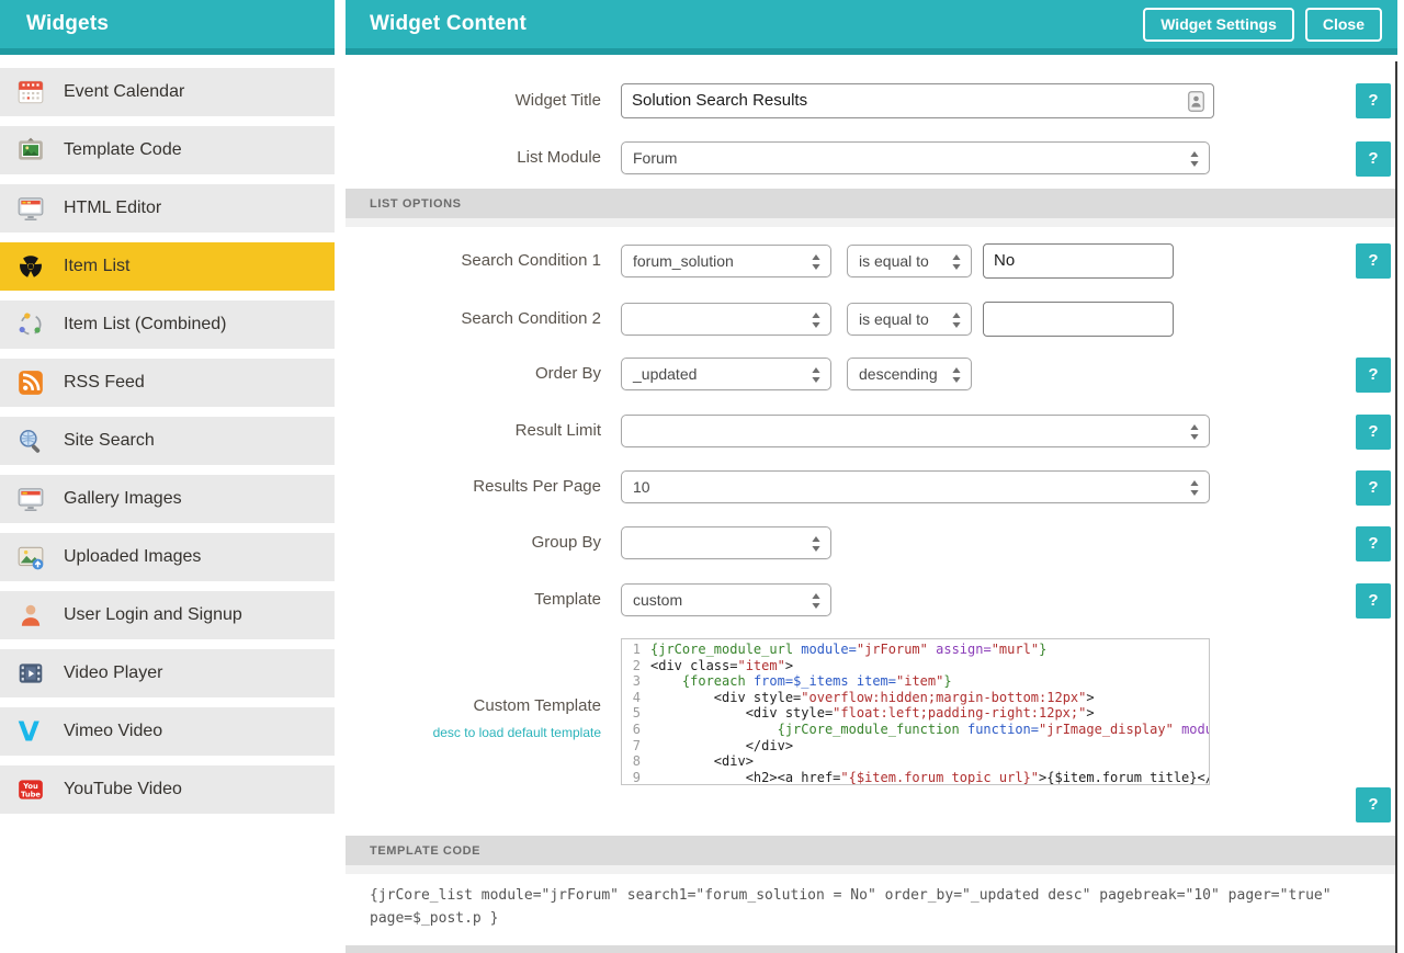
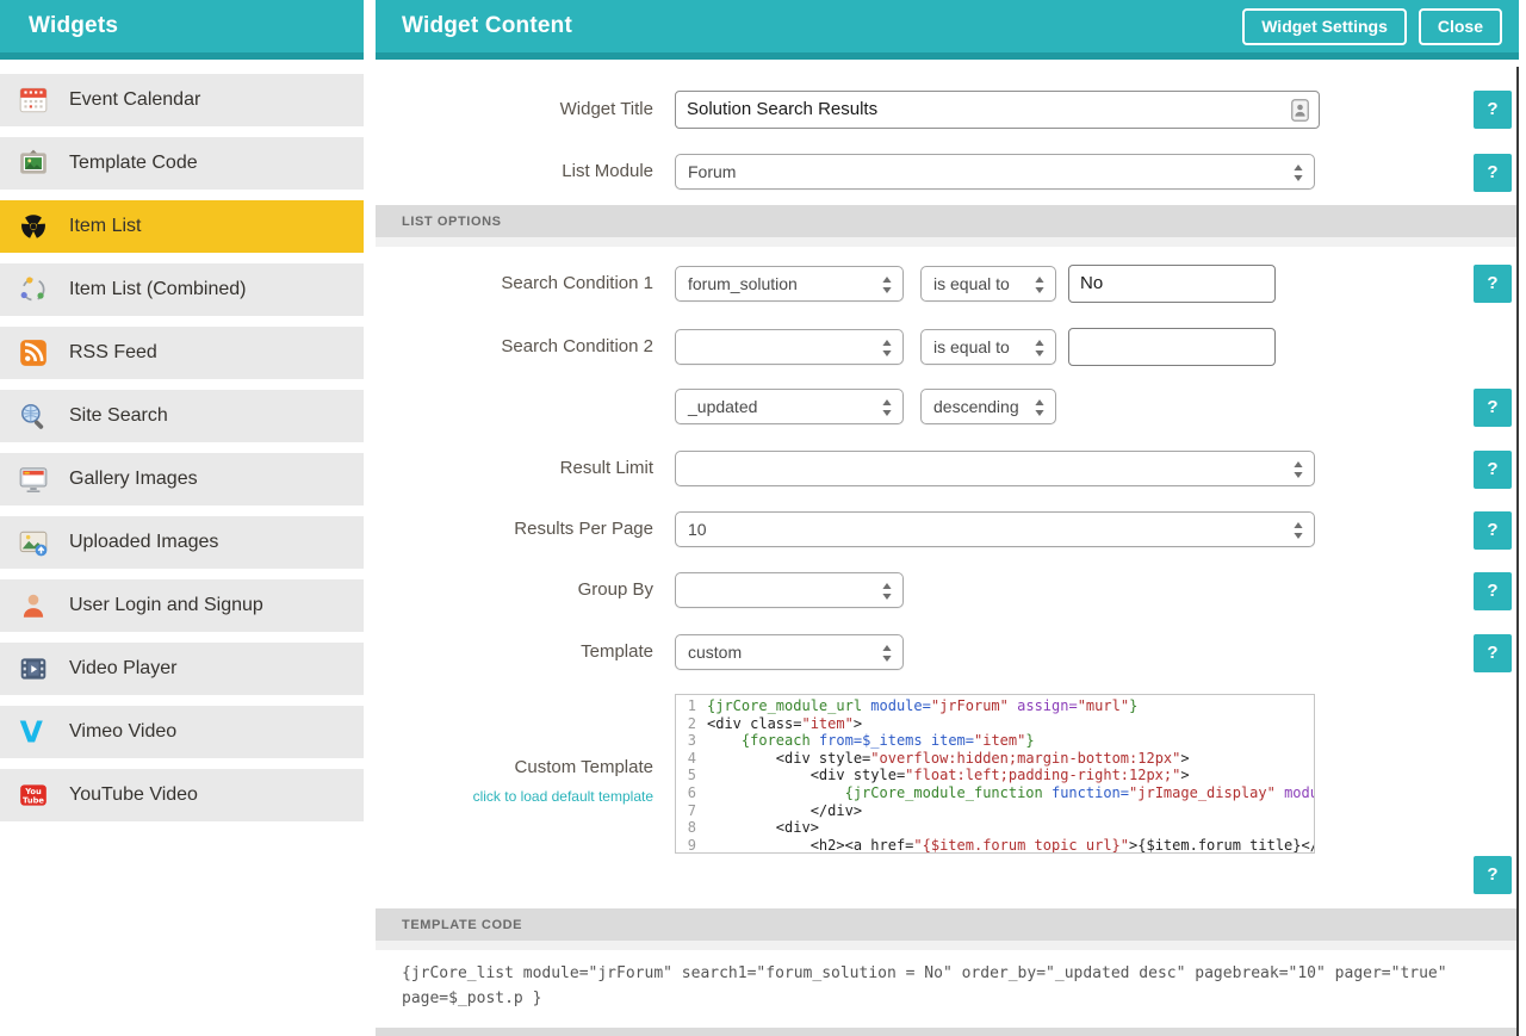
  Widgets
  Event Calendar
  Template Code
- HTML Editor
  Item List
  Item List (Combined)
  RSS Feed
  Site Search
  Gallery Images
  Uploaded Images
  User Login and Signup
  Video Player
  V
  Vimeo Video
  You
  Tube
  YouTube Video
  Widget Content
  Widget Settings
  Close
  Widget Title
  Solution Search Results
  ?
  List Module
  Forum
  ?
  LIST OPTIONS
  Search Condition 1
  forum_solution
  is equal to
  No
  ?
  Search Condition 2
  is equal to
- Order By
  _updated
  descending
  ?
  Result Limit
  ?
  Results Per Page
  10
  ?
  Group By
  ?
  Template
  custom
  ?
  Custom Template
- desc to load default template
+ click to load default template
  1
  {jrCore_module_url module="jrForum" assign="murl"}
  2
  <div class="item">
  3
  {foreach from=$_items item="item"}
  4
  <div style="overflow:hidden;margin-bottom:12px">
  5
  <div style="float:left;padding-right:12px;">
  6
  {jrCore_module_function function="jrImage_display" mod
  7
  </div>
  8
  <div>
  9
  <h2><a href="{$item.forum_topic_url}">{$item.forum_title}<
  ?
  TEMPLATE CODE
  {jrCore_list module="jrForum" search1="forum_solution = No" order_by="_updated desc" pagebreak="10" pager="true" page=$_post.p }
